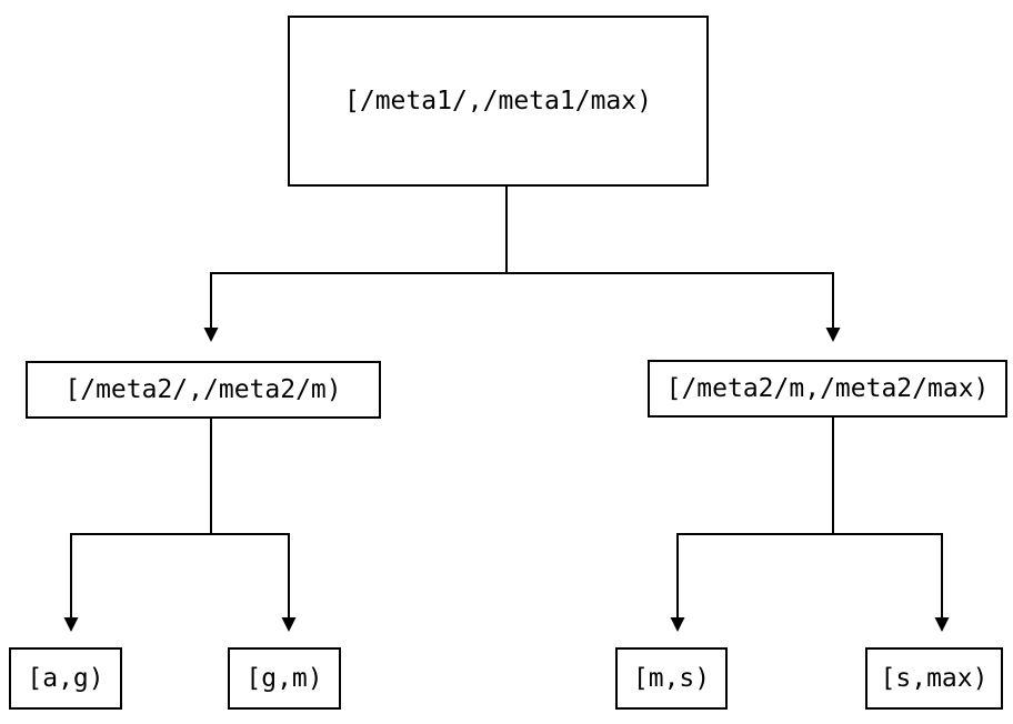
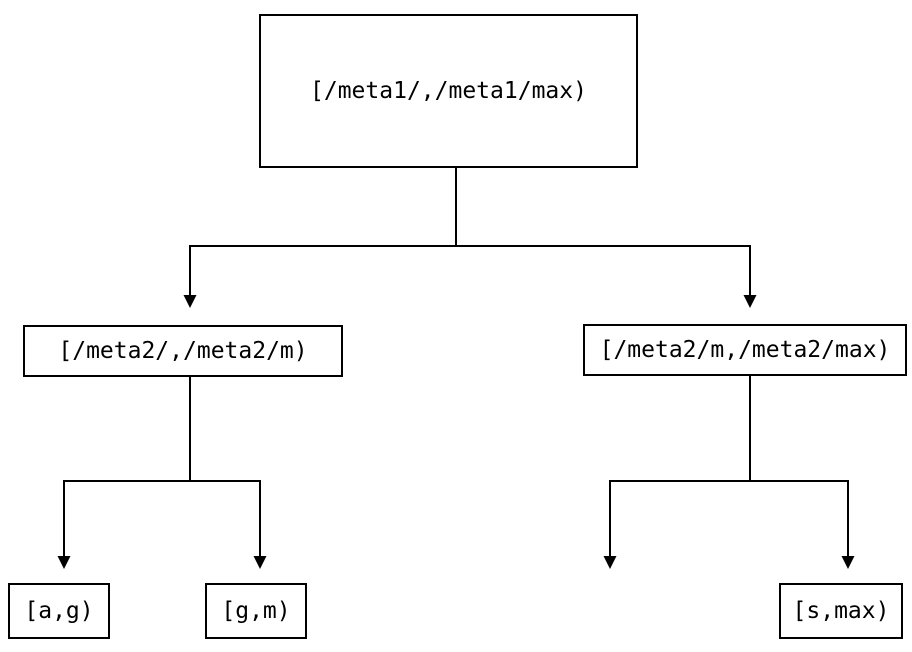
  [/meta1/,/meta1/max)
  [/meta2/,/meta2/m)
  [/meta2/m,/meta2/max)
  [a,g)
  [g,m)
- [m,s)
  [s,max)
